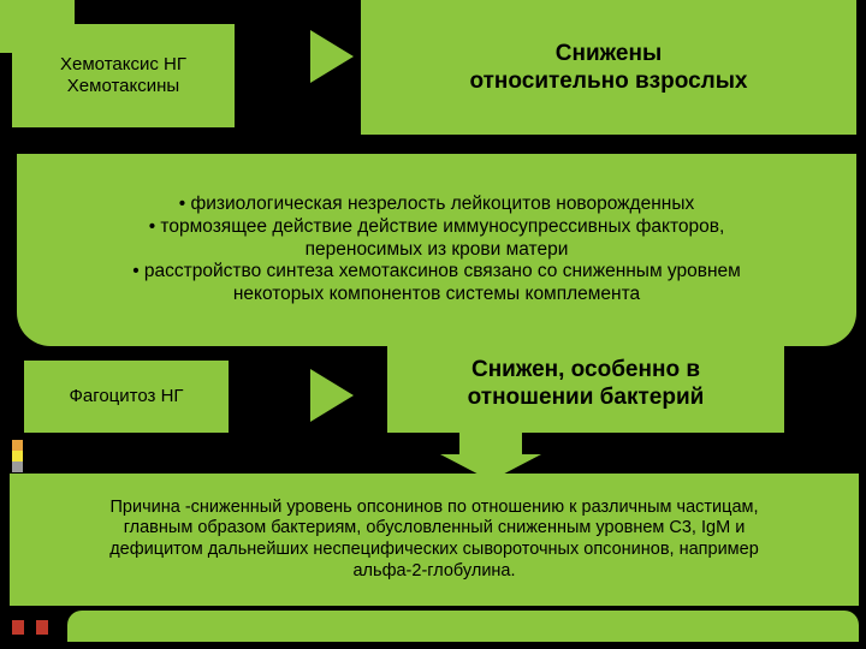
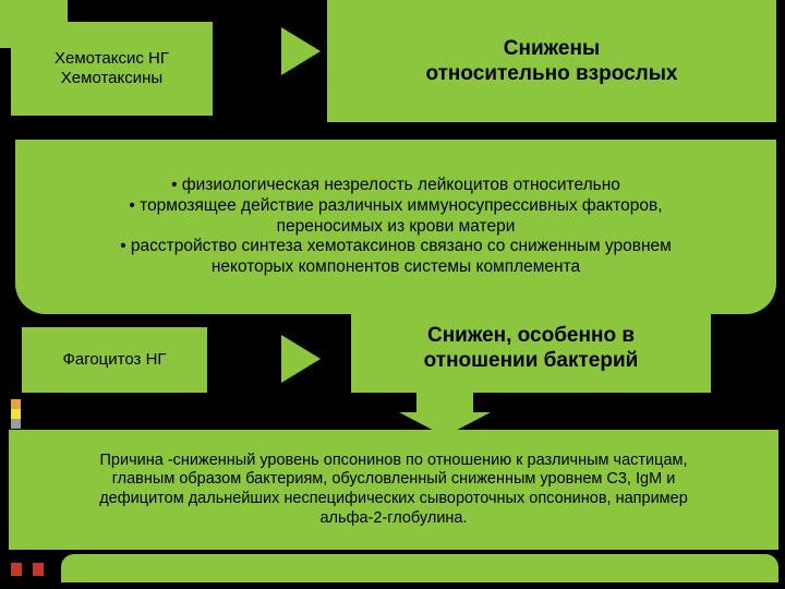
  Хемотаксис НГ
  Хемотаксины
  Снижены
  относительно взрослых
- • физиологическая незрелость лейкоцитов новорожденных
+ • физиологическая незрелость лейкоцитов относительно
- • тормозящее действие действие иммуносупрессивных факторов,
+ • тормозящее действие различных иммуносупрессивных факторов,
  переносимых из крови матери
  • расстройство синтеза хемотаксинов связано со сниженным уровнем
  некоторых компонентов системы комплемента
  Фагоцитоз НГ
  Снижен, особенно в
  отношении бактерий
  Причина -сниженный уровень опсонинов по отношению к различным частицам,
  главным образом бактериям, обусловленный сниженным уровнем C3, IgM и
  дефицитом дальнейших неспецифических сывороточных опсонинов, например
  альфа-2-глобулина.
